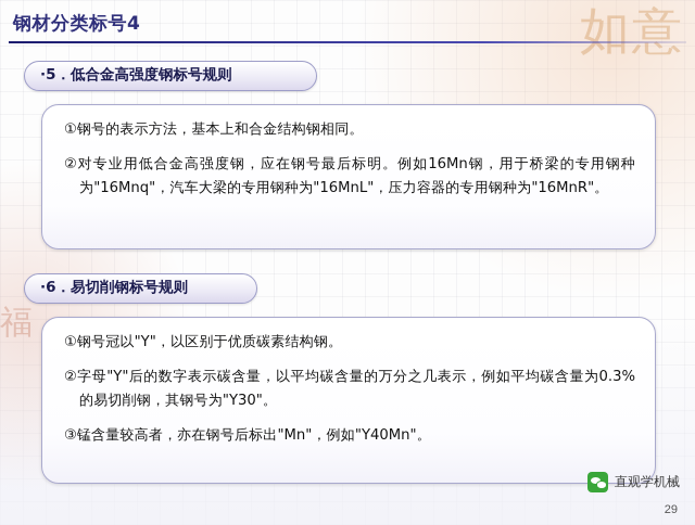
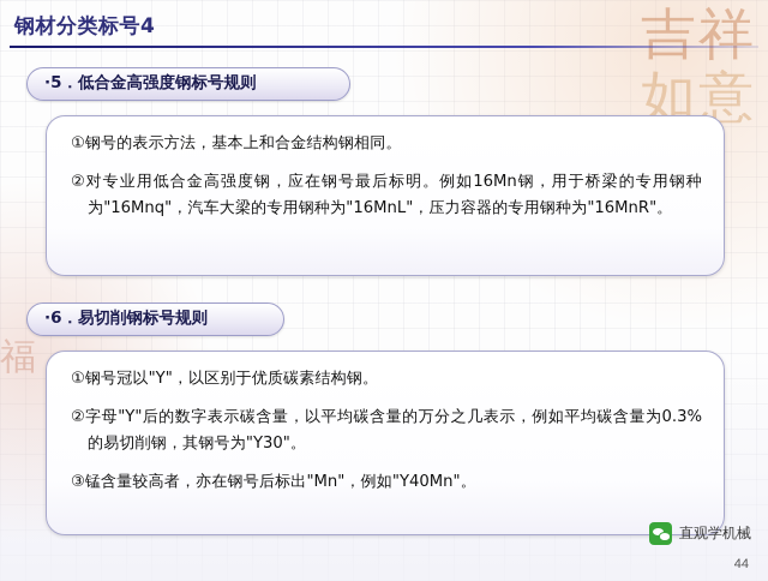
+ 吉祥
  如意
  福
  钢材分类标号4
  ·5．低合金高强度钢标号规则
  ①钢号的表示方法，基本上和合金结构钢相同。
  ②对专业用低合金高强度钢，应在钢号最后标明。例如16Mn钢，用于桥梁的专用钢种为"16Mnq"，汽车大梁的专用钢种为"16MnL"，压力容器的专用钢种为"16MnR"。
  ·6．易切削钢标号规则
  ①钢号冠以"Y"，以区别于优质碳素结构钢。
  ②字母"Y"后的数字表示碳含量，以平均碳含量的万分之几表示，例如平均碳含量为0.3%的易切削钢，其钢号为"Y30"。
  ③锰含量较高者，亦在钢号后标出"Mn"，例如"Y40Mn"。
  直观学机械
- 29
+ 44
